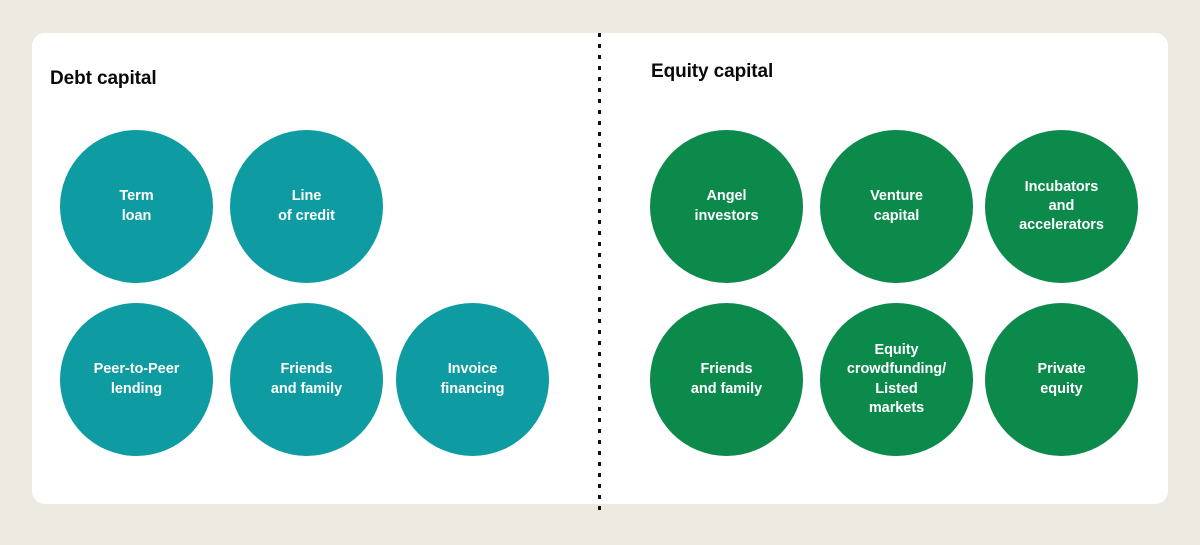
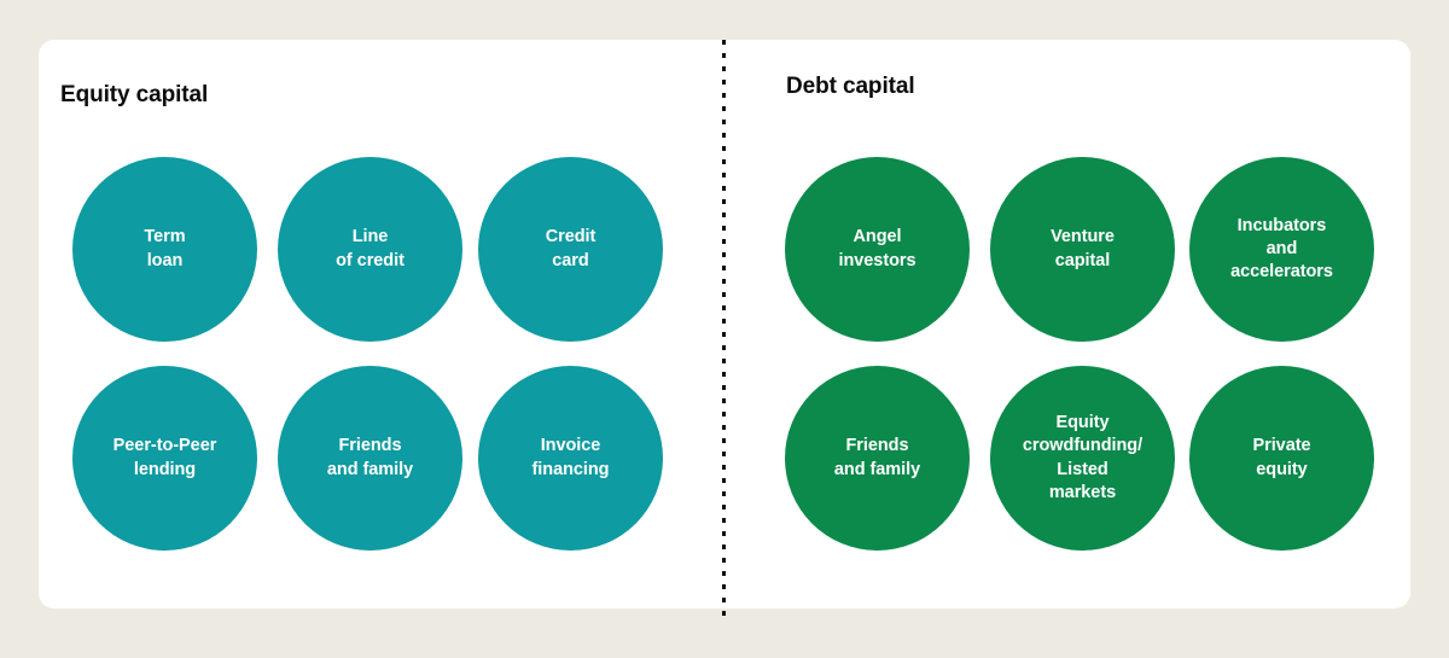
- Debt capital
+ Equity capital
  Term
  loan
  Line
  of credit
+ Credit
+ card
  Peer-to-Peer
  lending
  Friends
  and family
  Invoice
  financing
- Equity capital
+ Debt capital
  Angel
  investors
  Venture
  capital
  Incubators
  and
  accelerators
  Friends
  and family
  Equity
  crowdfunding/
  Listed
  markets
  Private
  equity
